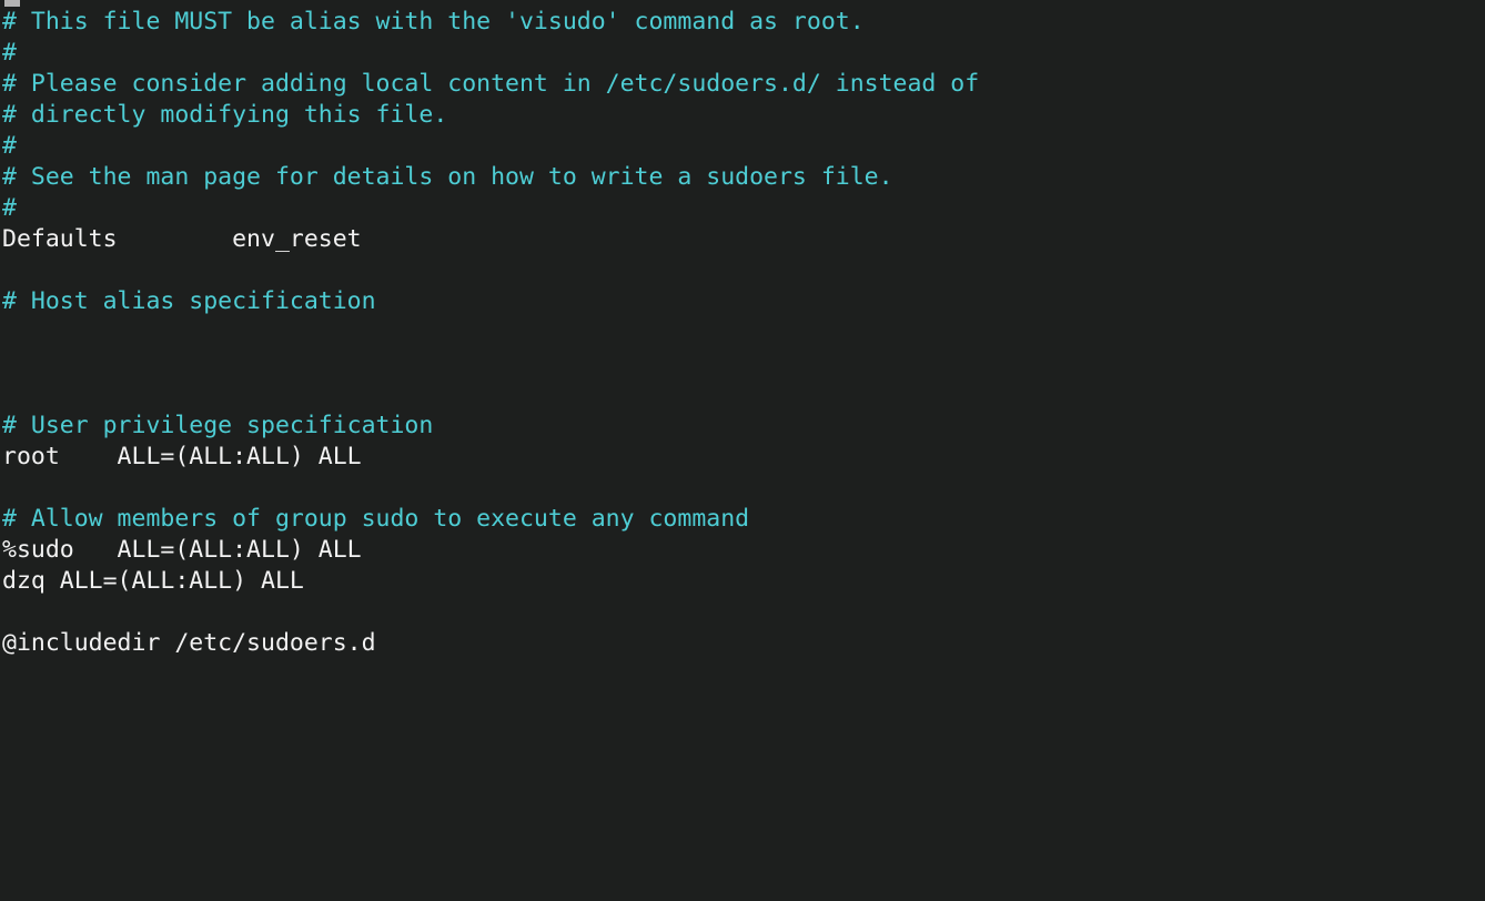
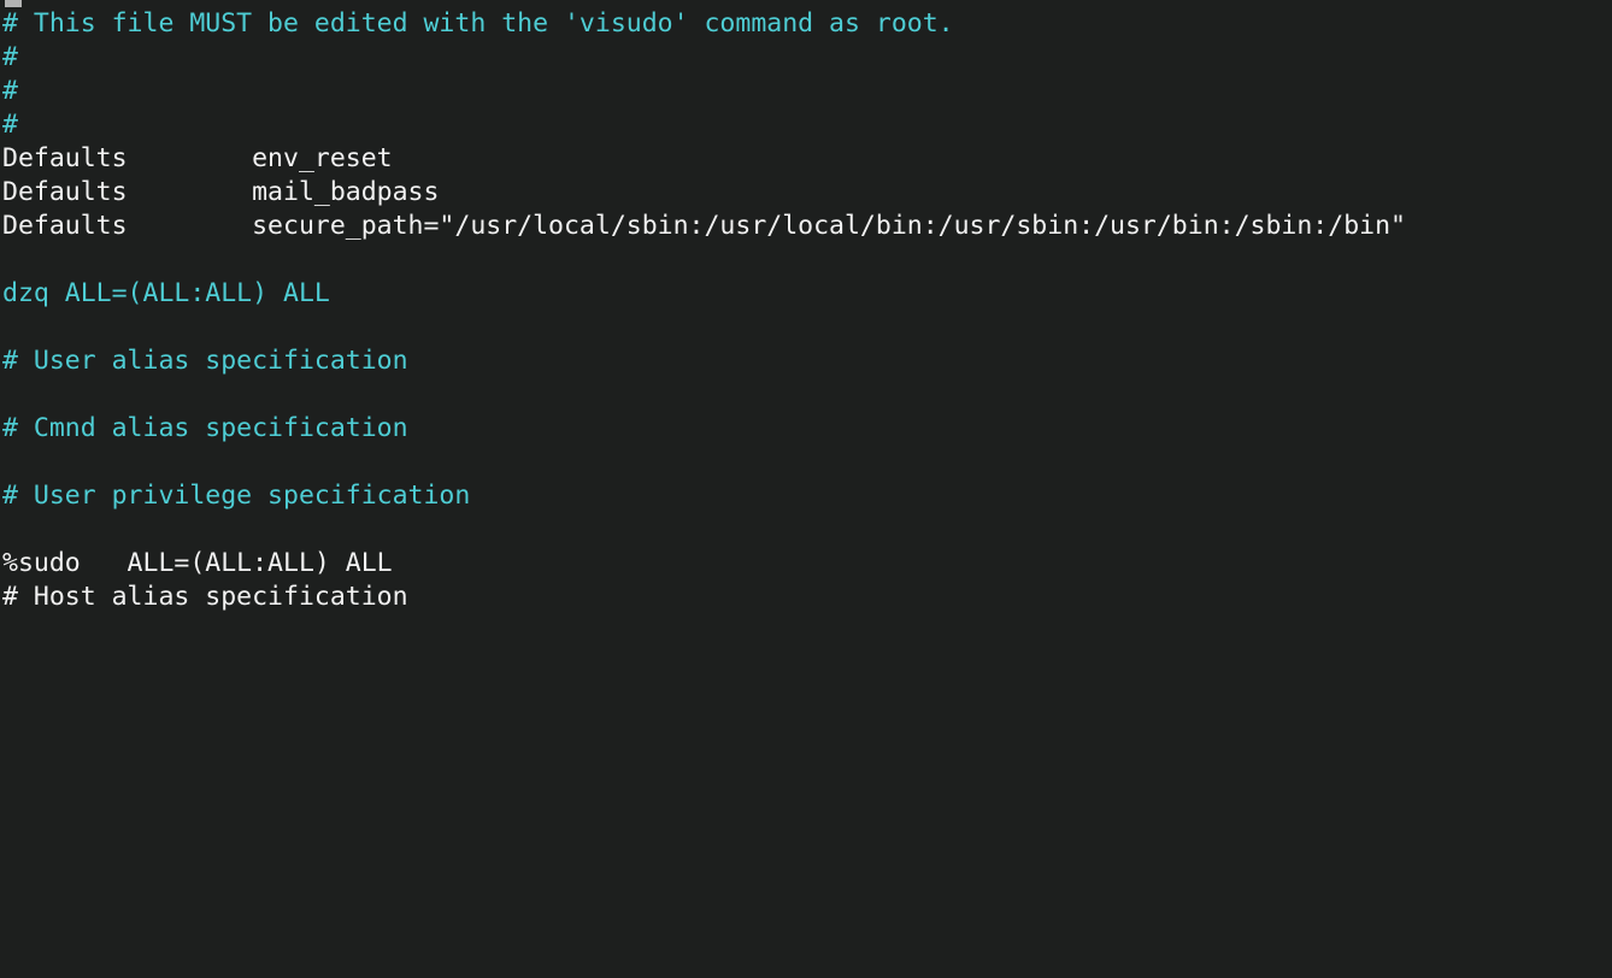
- # This file MUST be alias with the 'visudo' command as root.
+ # This file MUST be edited with the 'visudo' command as root.
  #
- # Please consider adding local content in /etc/sudoers.d/ instead of
- # directly modifying this file.
  #
- # See the man page for details on how to write a sudoers file.
  #
  Defaults env_reset
+ Defaults mail_badpass
+ Defaults secure_path="/usr/local/sbin:/usr/local/bin:/usr/sbin:/usr/bin:/sbin:/bin"
- # Host alias specification
+ dzq ALL=(ALL:ALL) ALL
+ # User alias specification
+ # Cmnd alias specification
  # User privilege specification
- root ALL=(ALL:ALL) ALL
- # Allow members of group sudo to execute any command
  %sudo ALL=(ALL:ALL) ALL
- dzq ALL=(ALL:ALL) ALL
+ # Host alias specification
- @includedir /etc/sudoers.d
